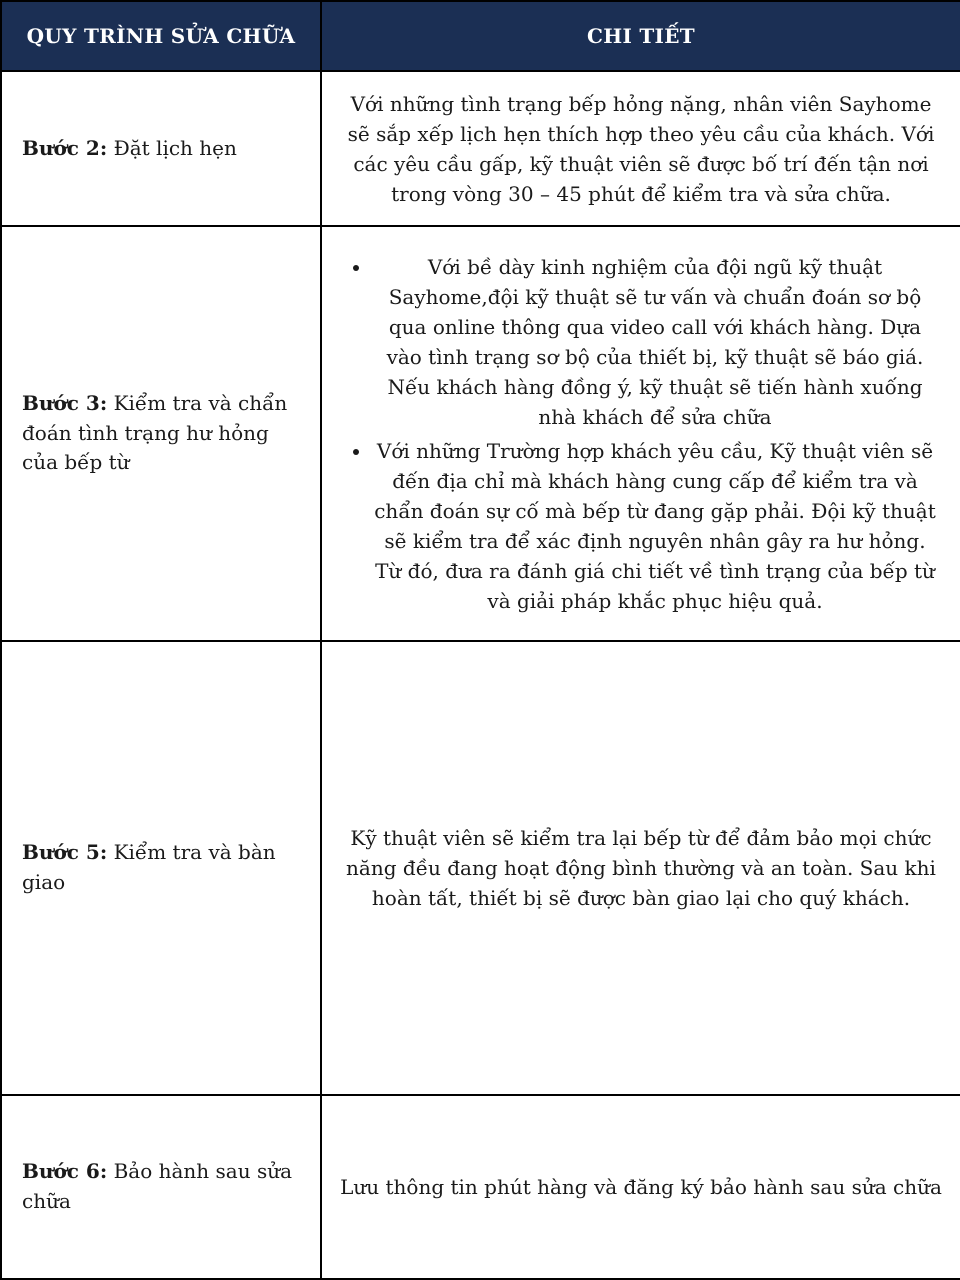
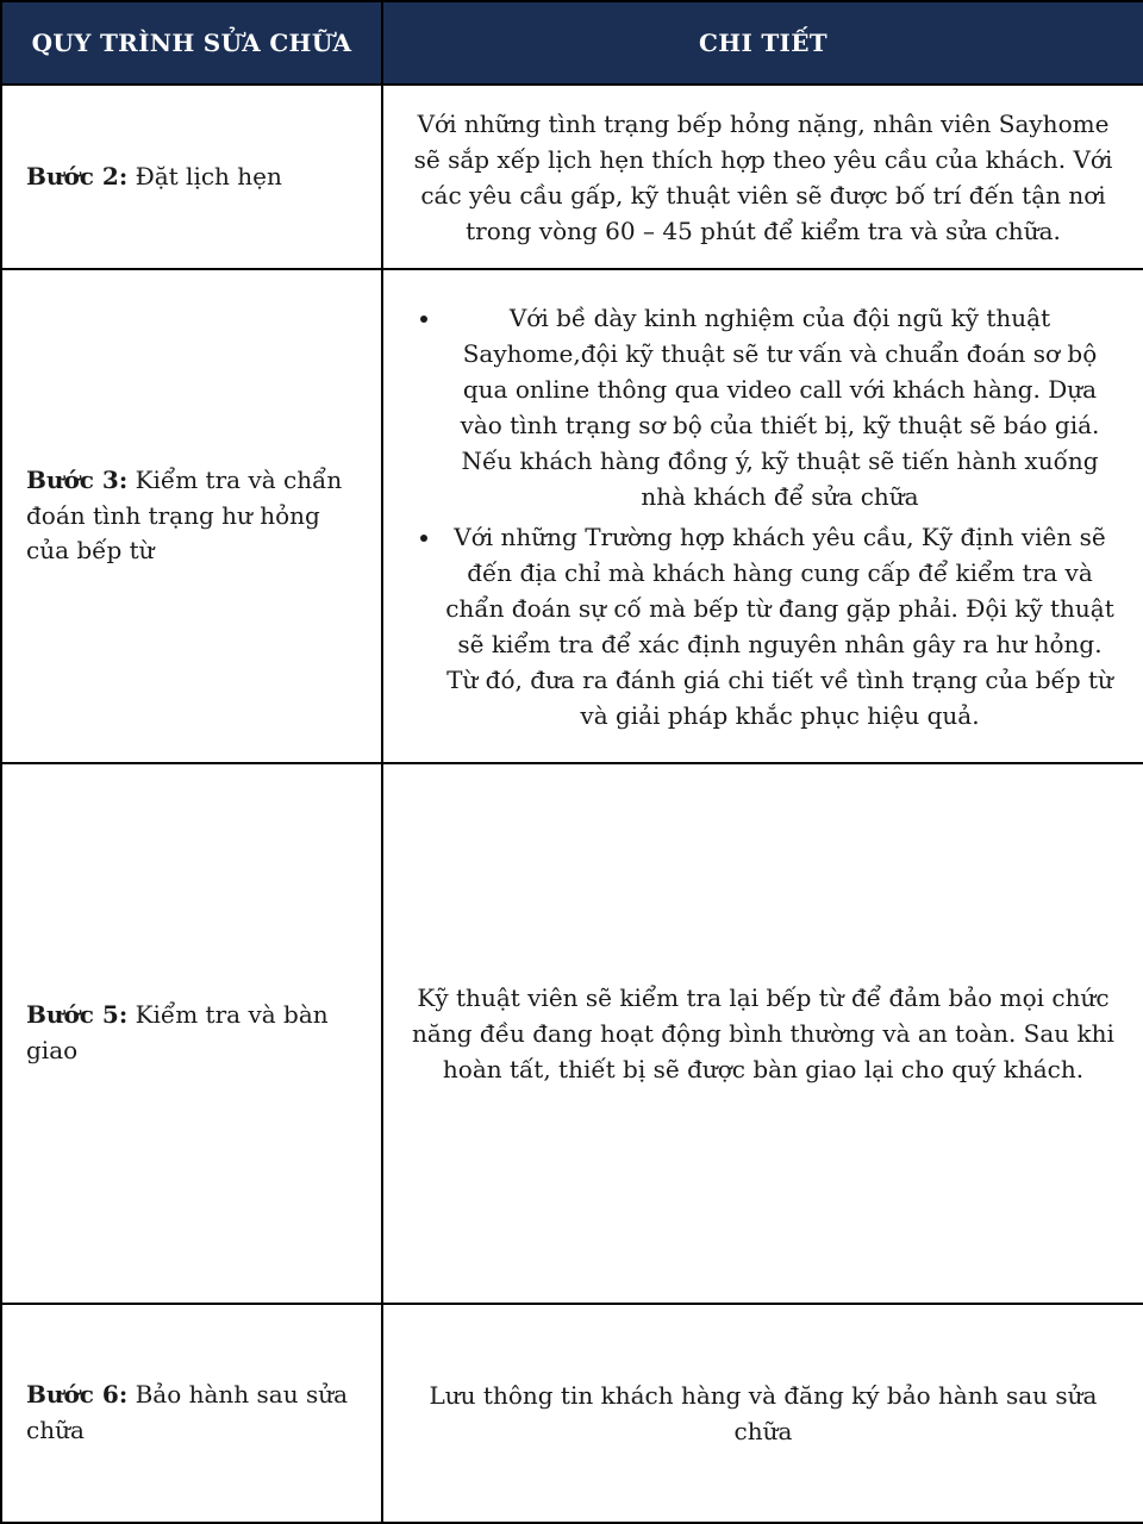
  QUY TRÌNH SỬA CHỮA	CHI TIẾT
- Bước 2: Đặt lịch hẹn	Với những tình trạng bếp hỏng nặng, nhân viên Sayhome sẽ sắp xếp lịch hẹn thích hợp theo yêu cầu của khách. Với các yêu cầu gấp, kỹ thuật viên sẽ được bố trí đến tận nơi trong vòng 30 – 45 phút để kiểm tra và sửa chữa.
+ Bước 2: Đặt lịch hẹn	Với những tình trạng bếp hỏng nặng, nhân viên Sayhome sẽ sắp xếp lịch hẹn thích hợp theo yêu cầu của khách. Với các yêu cầu gấp, kỹ thuật viên sẽ được bố trí đến tận nơi trong vòng 60 – 45 phút để kiểm tra và sửa chữa.
- Bước 3: Kiểm tra và chẩn đoán tình trạng hư hỏng của bếp từ	Với bề dày kinh nghiệm của đội ngũ kỹ thuật Sayhome,đội kỹ thuật sẽ tư vấn và chuẩn đoán sơ bộ qua online thông qua video call với khách hàng. Dựa vào tình trạng sơ bộ của thiết bị, kỹ thuật sẽ báo giá. Nếu khách hàng đồng ý, kỹ thuật sẽ tiến hành xuống nhà khách để sửa chữa Với những Trường hợp khách yêu cầu, Kỹ thuật viên sẽ đến địa chỉ mà khách hàng cung cấp để kiểm tra và chẩn đoán sự cố mà bếp từ đang gặp phải. Đội kỹ thuật sẽ kiểm tra để xác định nguyên nhân gây ra hư hỏng. Từ đó, đưa ra đánh giá chi tiết về tình trạng của bếp từ và giải pháp khắc phục hiệu quả.
+ Bước 3: Kiểm tra và chẩn đoán tình trạng hư hỏng của bếp từ	Với bề dày kinh nghiệm của đội ngũ kỹ thuật Sayhome,đội kỹ thuật sẽ tư vấn và chuẩn đoán sơ bộ qua online thông qua video call với khách hàng. Dựa vào tình trạng sơ bộ của thiết bị, kỹ thuật sẽ báo giá. Nếu khách hàng đồng ý, kỹ thuật sẽ tiến hành xuống nhà khách để sửa chữa Với những Trường hợp khách yêu cầu, Kỹ định viên sẽ đến địa chỉ mà khách hàng cung cấp để kiểm tra và chẩn đoán sự cố mà bếp từ đang gặp phải. Đội kỹ thuật sẽ kiểm tra để xác định nguyên nhân gây ra hư hỏng. Từ đó, đưa ra đánh giá chi tiết về tình trạng của bếp từ và giải pháp khắc phục hiệu quả.
  Bước 5: Kiểm tra và bàn giao	Kỹ thuật viên sẽ kiểm tra lại bếp từ để đảm bảo mọi chức năng đều đang hoạt động bình thường và an toàn. Sau khi hoàn tất, thiết bị sẽ được bàn giao lại cho quý khách.
- Bước 6: Bảo hành sau sửa chữa	Lưu thông tin phút hàng và đăng ký bảo hành sau sửa chữa
+ Bước 6: Bảo hành sau sửa chữa	Lưu thông tin khách hàng và đăng ký bảo hành sau sửa chữa
